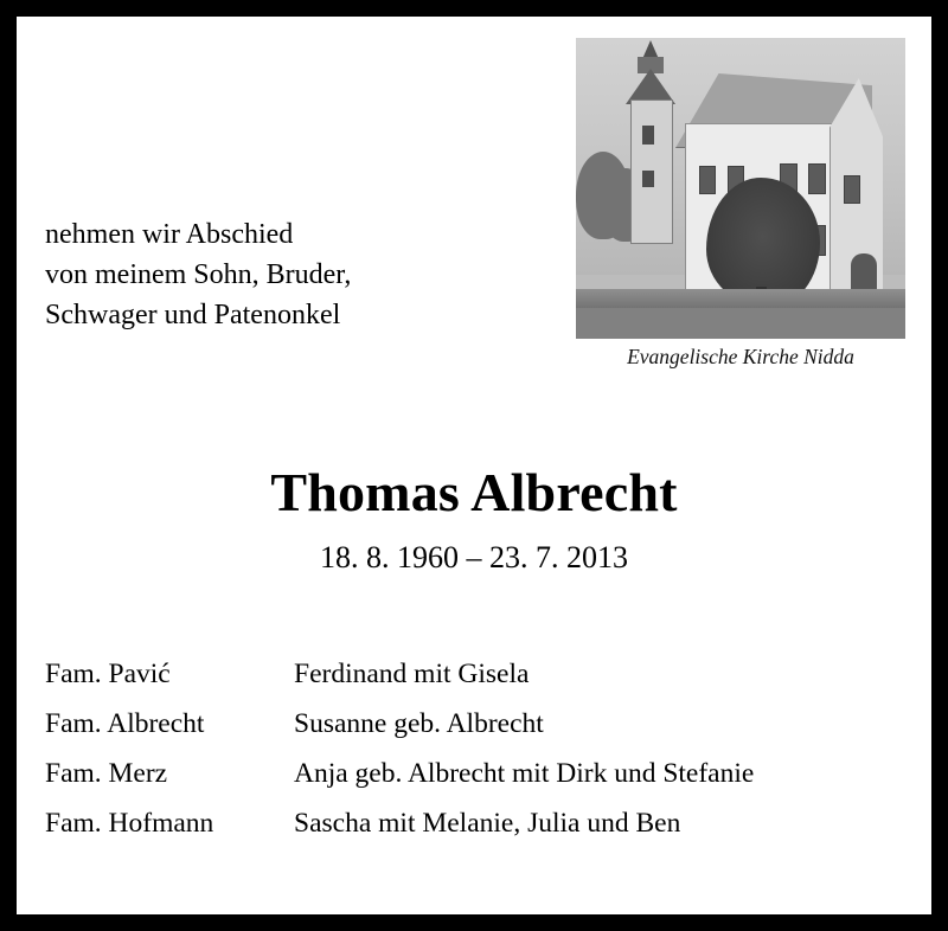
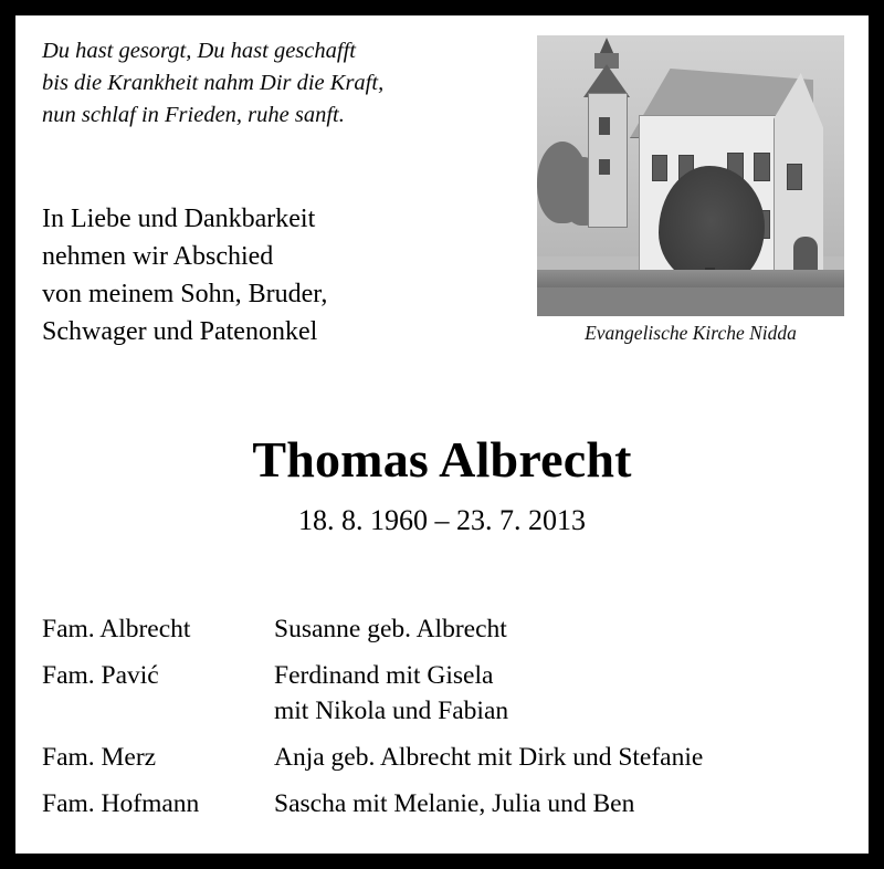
+ Du hast gesorgt, Du hast geschafft
+ bis die Krankheit nahm Dir die Kraft,
+ nun schlaf in Frieden, ruhe sanft.
+ In Liebe und Dankbarkeit
  nehmen wir Abschied
  von meinem Sohn, Bruder,
  Schwager und Patenonkel
  Evangelische Kirche Nidda
  Thomas Albrecht
  18. 8. 1960 – 23. 7. 2013
- Fam. Pavić
+ Fam. Albrecht
- Ferdinand mit Gisela
+ Susanne geb. Albrecht
- Fam. Albrecht
+ Fam. Pavić
- Susanne geb. Albrecht
+ Ferdinand mit Gisela
+ mit Nikola und Fabian
  Fam. Merz
  Anja geb. Albrecht mit Dirk und Stefanie
  Fam. Hofmann
  Sascha mit Melanie, Julia und Ben
